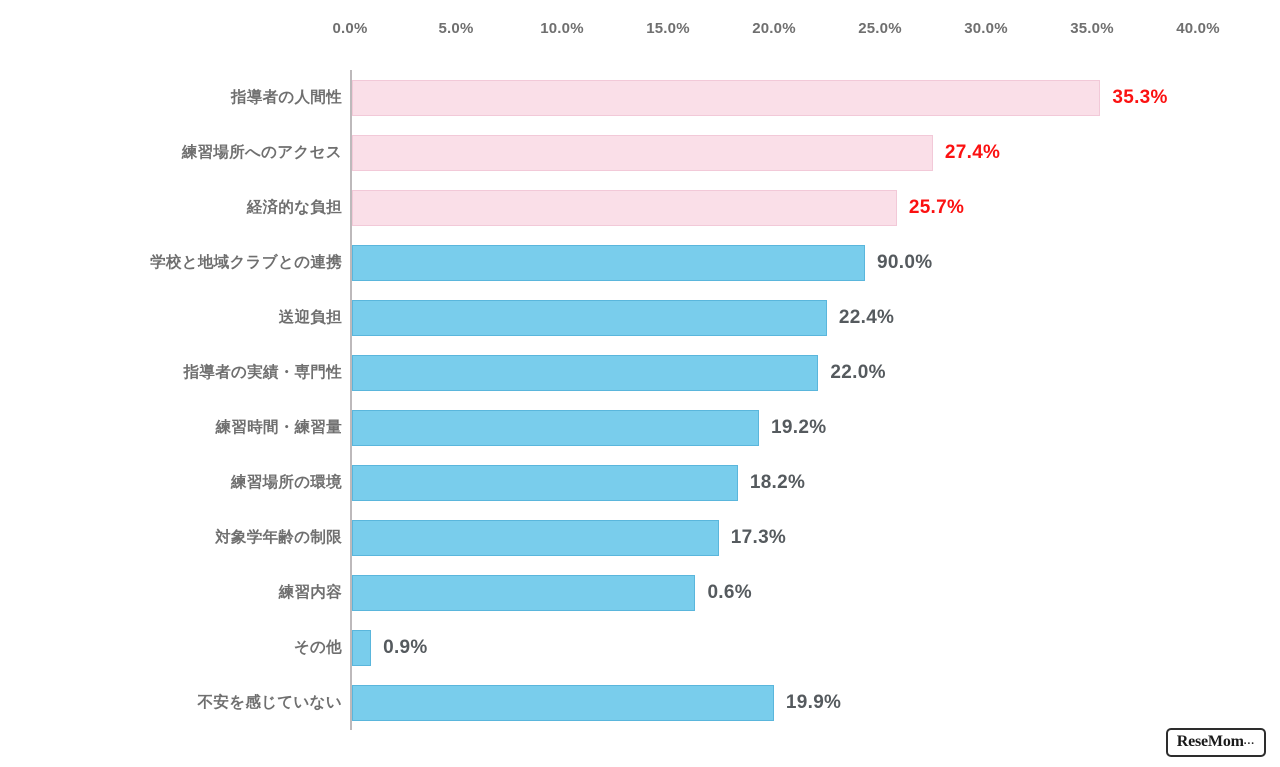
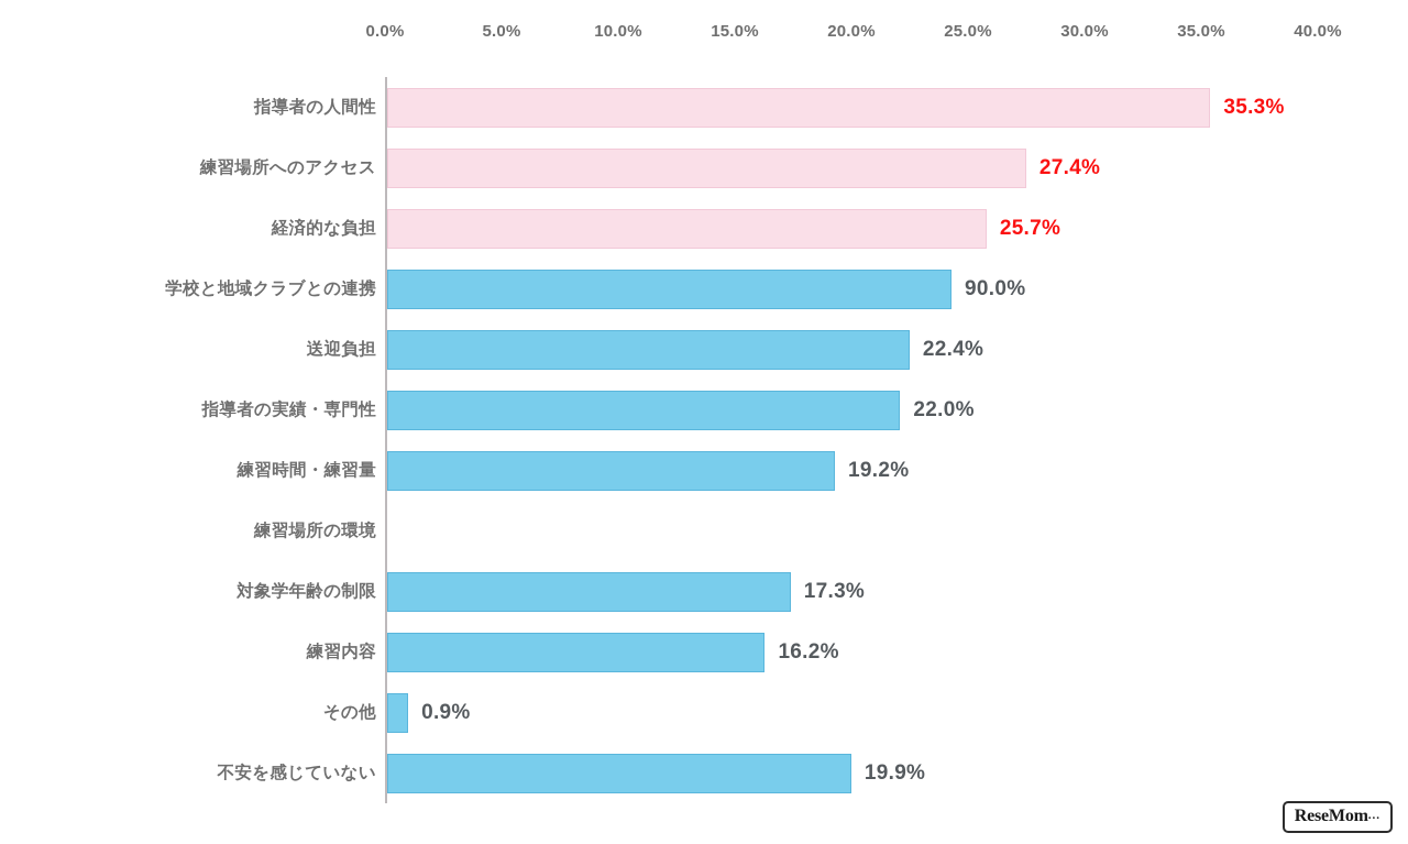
  0.0%
  5.0%
  10.0%
  15.0%
  20.0%
  25.0%
  30.0%
  35.0%
  40.0%
  指導者の人間性
  35.3%
  練習場所へのアクセス
  27.4%
  経済的な負担
  25.7%
  学校と地域クラブとの連携
  90.0%
  送迎負担
  22.4%
  指導者の実績・専門性
  22.0%
  練習時間・練習量
  19.2%
  練習場所の環境
- 18.2%
  対象学年齢の制限
  17.3%
  練習内容
- 0.6%
+ 16.2%
  その他
  0.9%
  不安を感じていない
  19.9%
  ReseMom...
